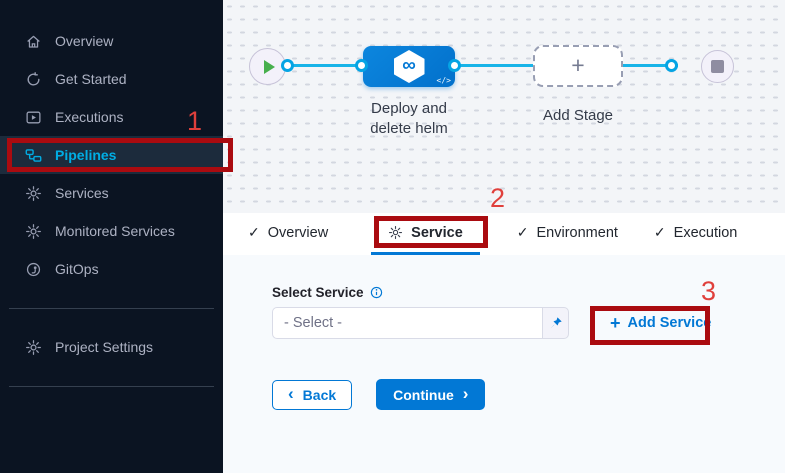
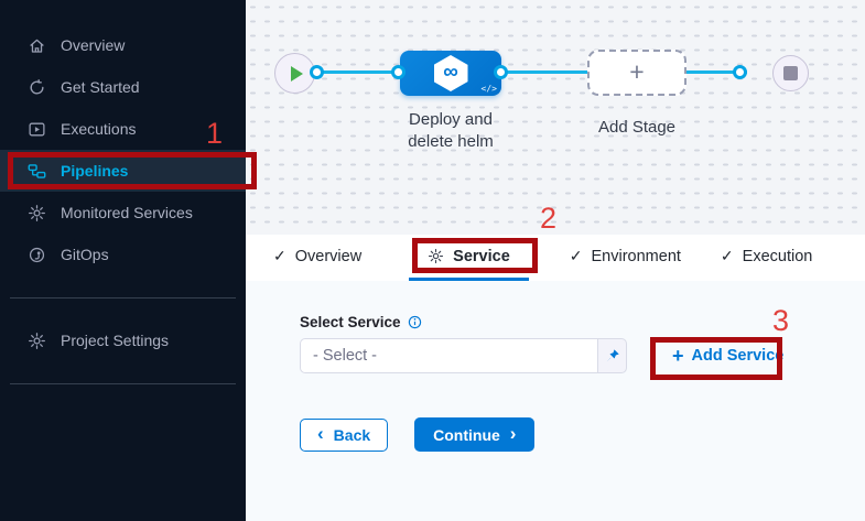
  Overview
  Get Started
  Executions
  Pipelines
- Services
  Monitored Services
  GitOps
  Project Settings
  ∞
  </>
  +
  Deploy and delete helm
  Add Stage
  ✓
  Overview
  Service
  ✓
  Environment
  ✓
  Execution
  Select Service
  - Select -
  +
  Add Service
  ‹
  Back
  Continue
  ›
  1
  2
  3
